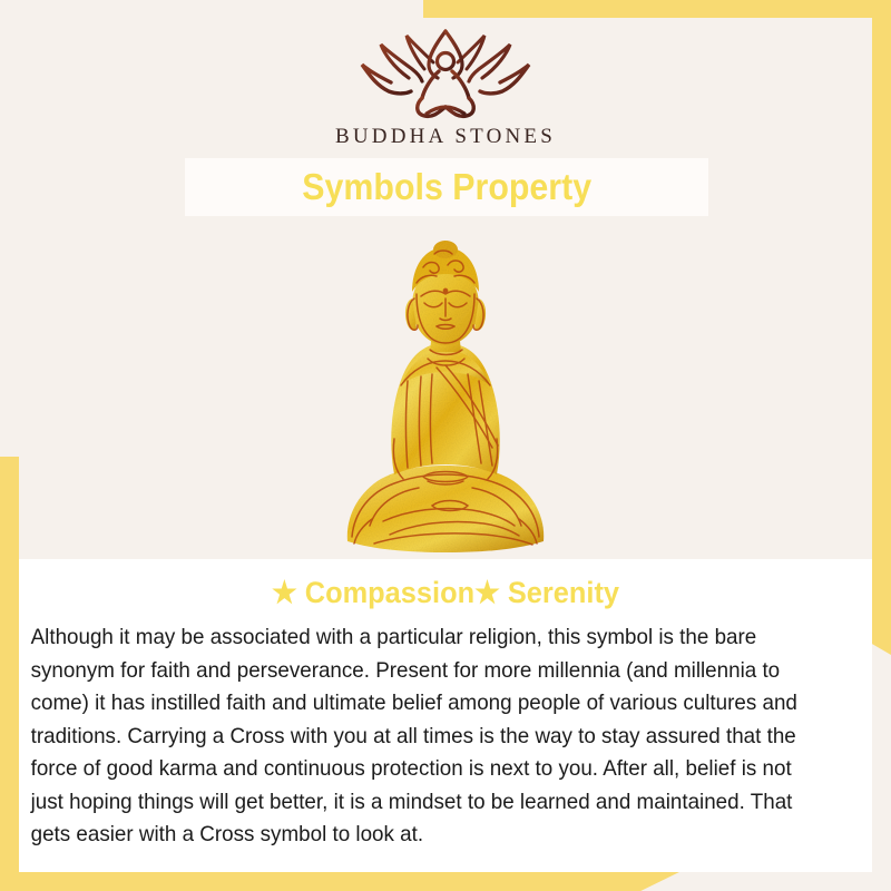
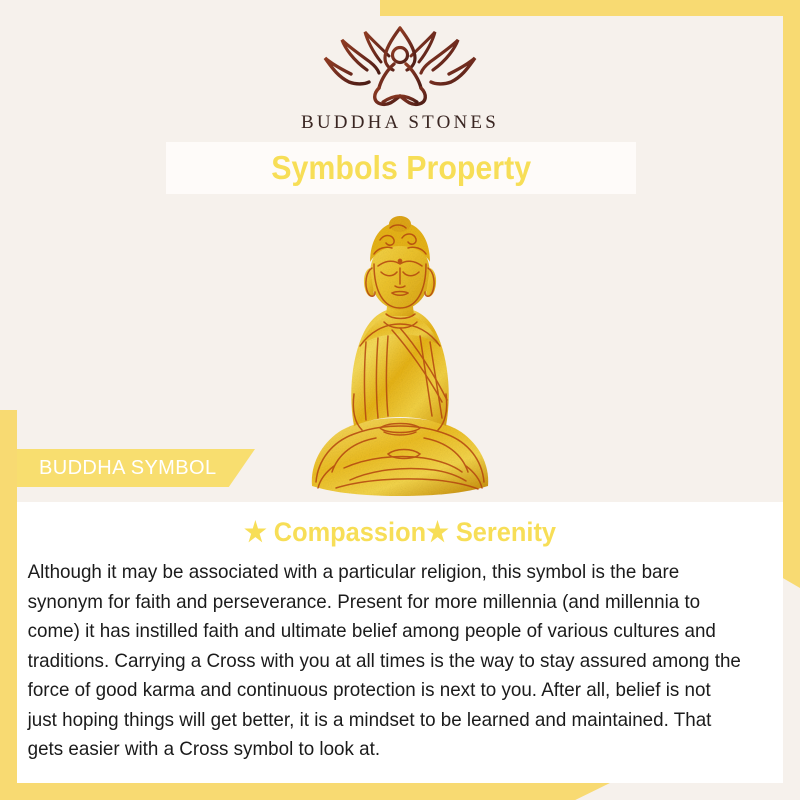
  BUDDHA STONES
  Symbols Property
+ BUDDHA SYMBOL
  ★ Compassion★ Serenity
- Although it may be associated with a particular religion, this symbol is the bare synonym for faith and perseverance. Present for more millennia (and millennia to come) it has instilled faith and ultimate belief among people of various cultures and traditions. Carrying a Cross with you at all times is the way to stay assured that the force of good karma and continuous protection is next to you. After all, belief is not just hoping things will get better, it is a mindset to be learned and maintained. That gets easier with a Cross symbol to look at.
+ Although it may be associated with a particular religion, this symbol is the bare synonym for faith and perseverance. Present for more millennia (and millennia to come) it has instilled faith and ultimate belief among people of various cultures and traditions. Carrying a Cross with you at all times is the way to stay assured among the force of good karma and continuous protection is next to you. After all, belief is not just hoping things will get better, it is a mindset to be learned and maintained. That gets easier with a Cross symbol to look at.
